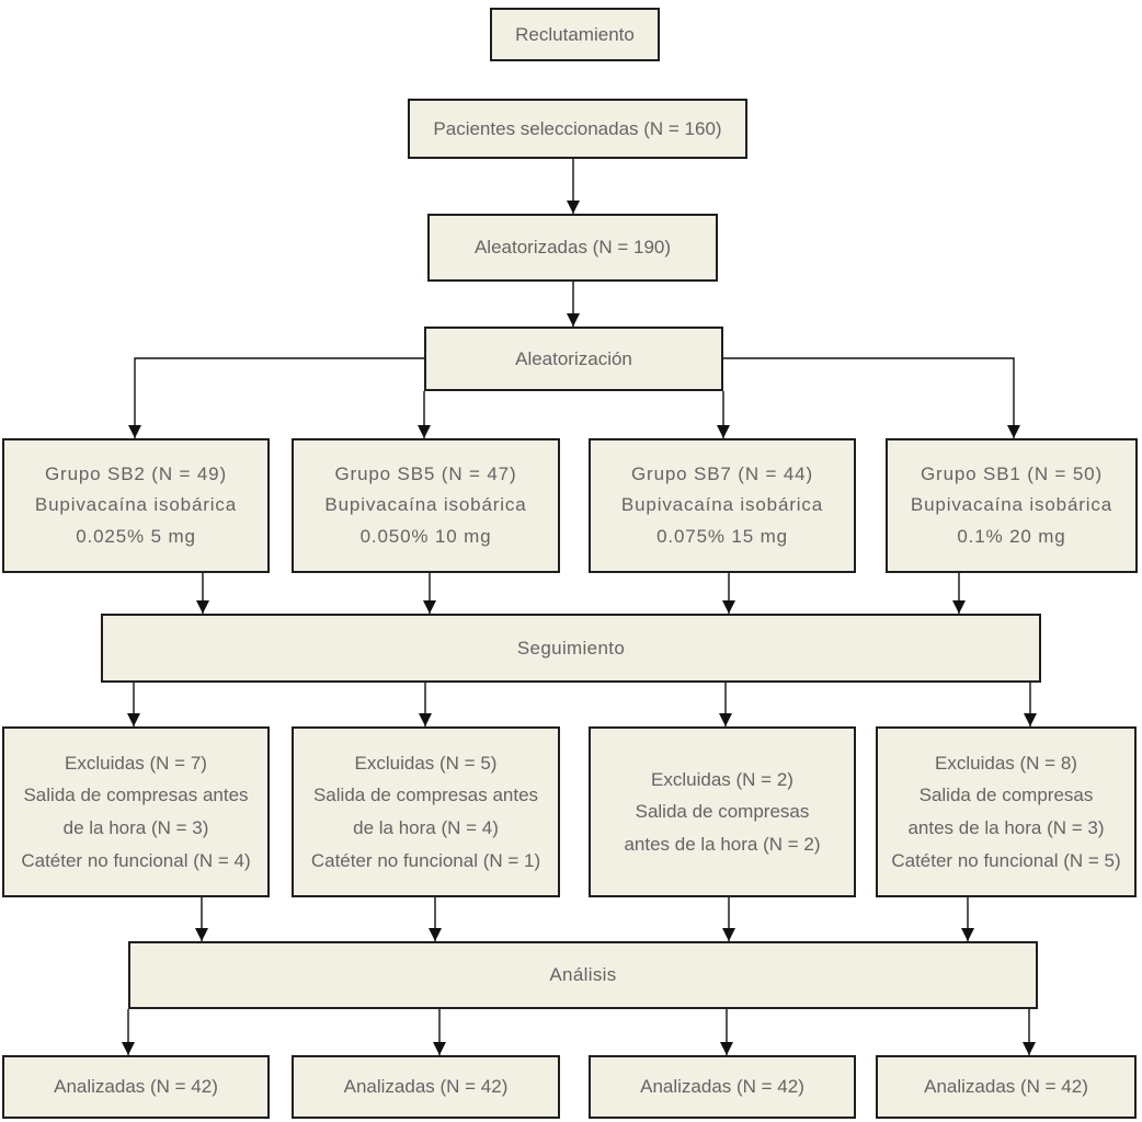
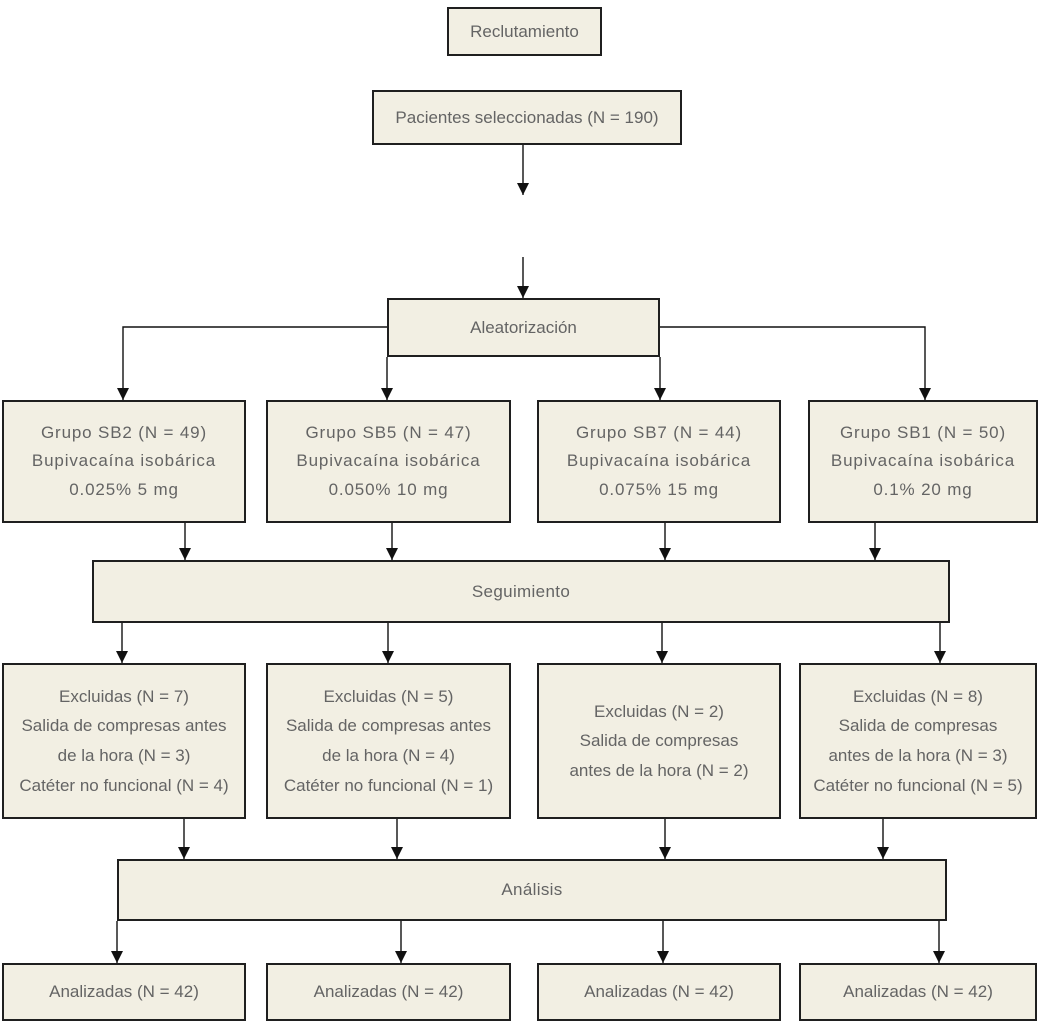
  Reclutamiento
- Pacientes seleccionadas (N = 160)
+ Pacientes seleccionadas (N = 190)
- Aleatorizadas (N = 190)
  Aleatorización
  Grupo SB2 (N = 49)
  Bupivacaína isobárica
  0.025% 5 mg
  Grupo SB5 (N = 47)
  Bupivacaína isobárica
  0.050% 10 mg
  Grupo SB7 (N = 44)
  Bupivacaína isobárica
  0.075% 15 mg
  Grupo SB1 (N = 50)
  Bupivacaína isobárica
  0.1% 20 mg
  Seguimiento
  Excluidas (N = 7)
  Salida de compresas antes
  de la hora (N = 3)
  Catéter no funcional (N = 4)
  Excluidas (N = 5)
  Salida de compresas antes
  de la hora (N = 4)
  Catéter no funcional (N = 1)
  Excluidas (N = 2)
  Salida de compresas
  antes de la hora (N = 2)
  Excluidas (N = 8)
  Salida de compresas
  antes de la hora (N = 3)
  Catéter no funcional (N = 5)
  Análisis
  Analizadas (N = 42)
  Analizadas (N = 42)
  Analizadas (N = 42)
  Analizadas (N = 42)
